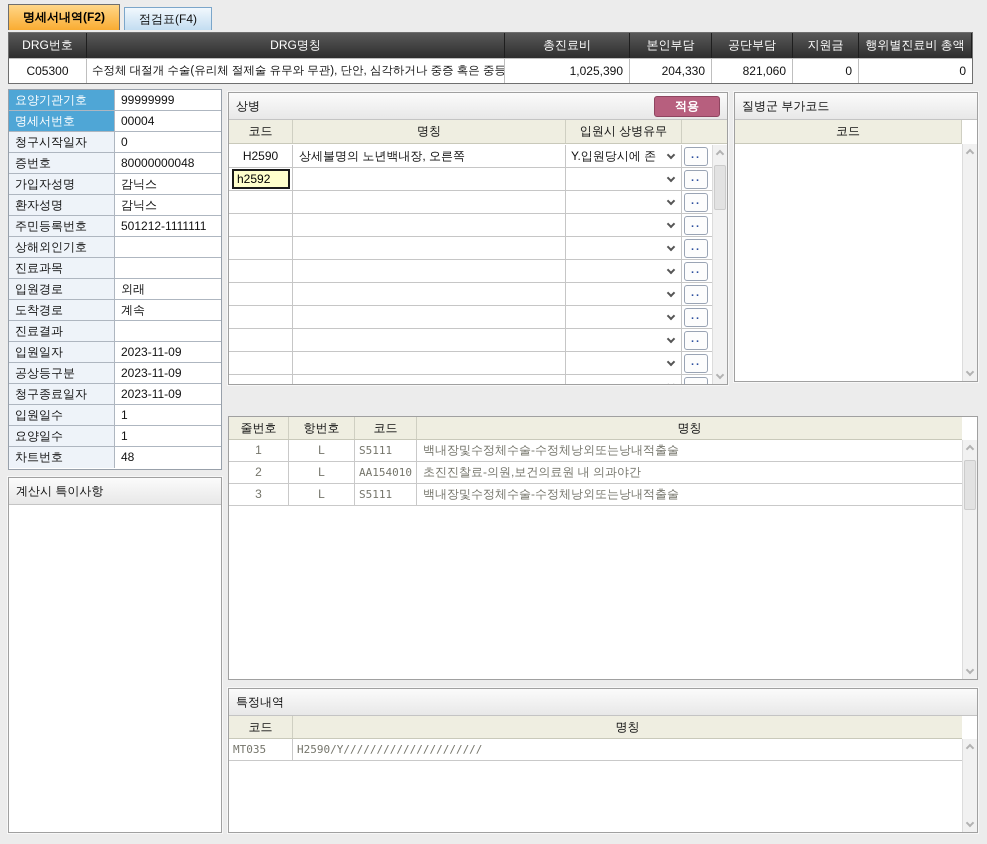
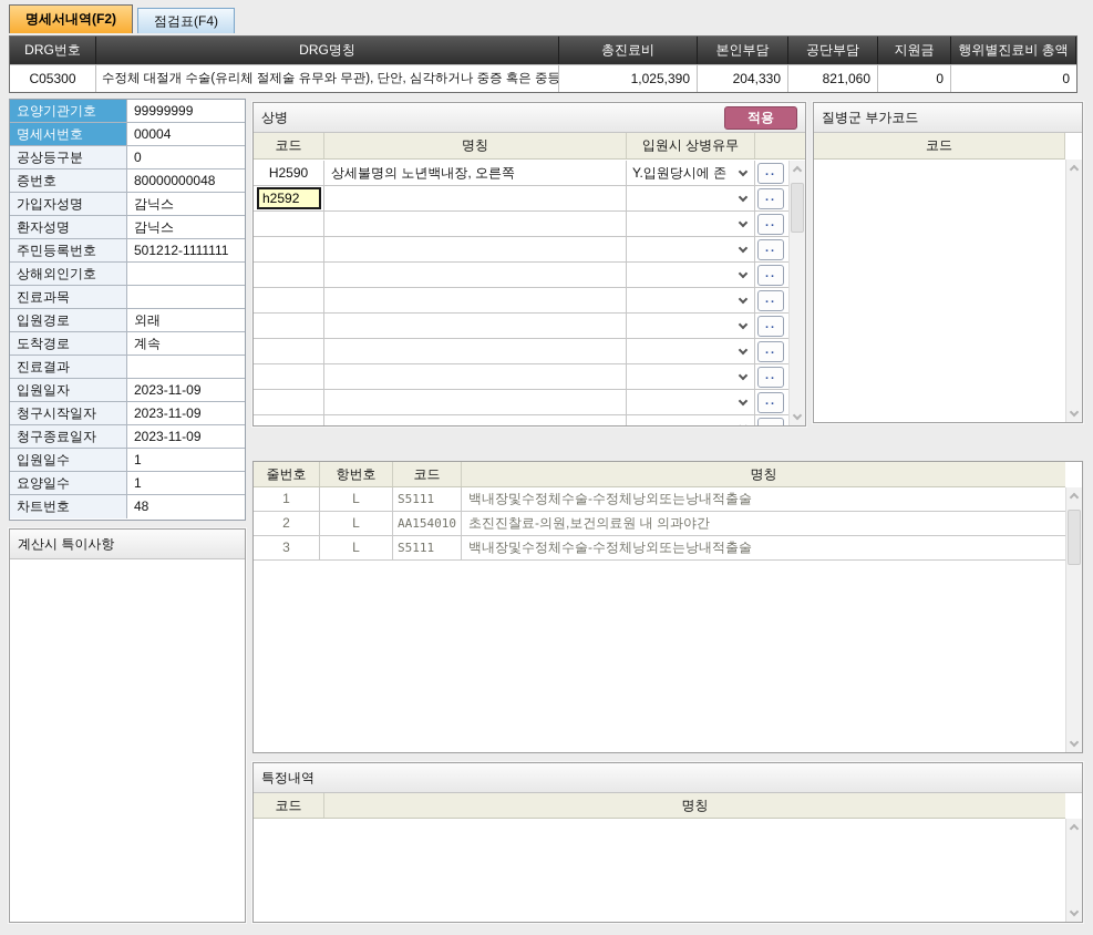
  명세서내역(F2)
  점검표(F4)
  DRG번호
  DRG명칭
  총진료비
  본인부담
  공단부담
  지원금
  행위별진료비 총액
  C05300
  수정체 대절개 수술(유리체 절제술 유무와 무관), 단안, 심각하거나 중증 혹은 중등
  1,025,390
  204,330
  821,060
  0
  0
  요양기관기호
  99999999
  명세서번호
  00004
- 청구시작일자
+ 공상등구분
  0
  증번호
  80000000048
  가입자성명
  감닉스
  환자성명
  감닉스
  주민등록번호
  501212-1111111
  상해외인기호
  진료과목
  입원경로
  외래
  도착경로
  계속
  진료결과
  입원일자
  2023-11-09
- 공상등구분
+ 청구시작일자
  2023-11-09
  청구종료일자
  2023-11-09
  입원일수
  1
  요양일수
  1
  차트번호
  48
  계산시 특이사항
  상병
  적용
  코드
  명칭
  입원시 상병유무
  H2590
  상세불명의 노년백내장, 오른쪽
  Y.입원당시에 존
  ..
  h2592
  ..
  ..
  ..
  ..
  ..
  ..
  ..
  ..
  ..
  질병군 부가코드
  코드
  줄번호
  항번호
  코드
  명칭
  1
  L
  S5111
  백내장및수정체수술-수정체낭외또는낭내적출술
  2
  L
  AA154010
  초진진찰료-의원,보건의료원 내 의과야간
  3
  L
  S5111
  백내장및수정체수술-수정체낭외또는낭내적출술
  특정내역
  코드
  명칭
- MT035
- H2590/Y/////////////////////
